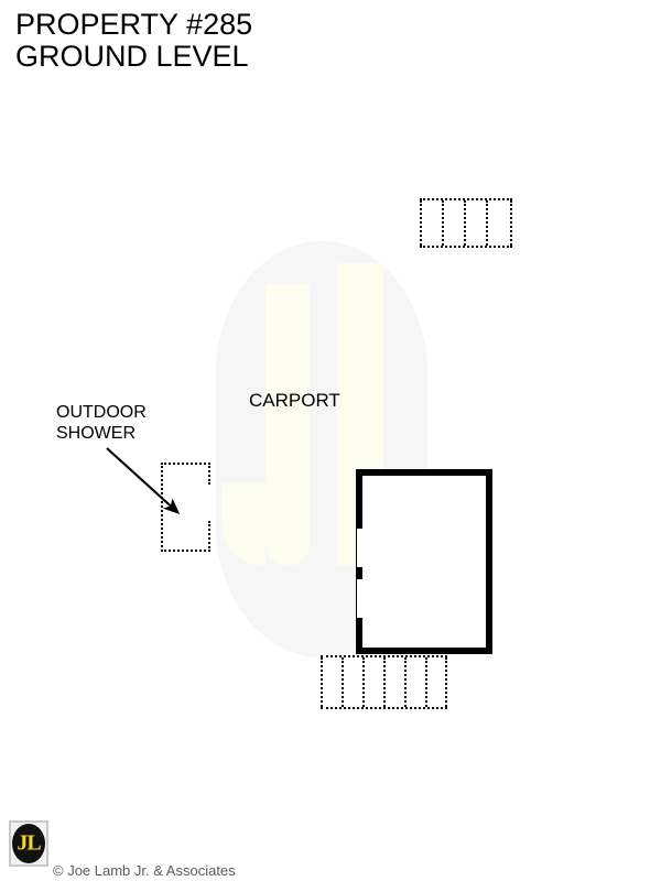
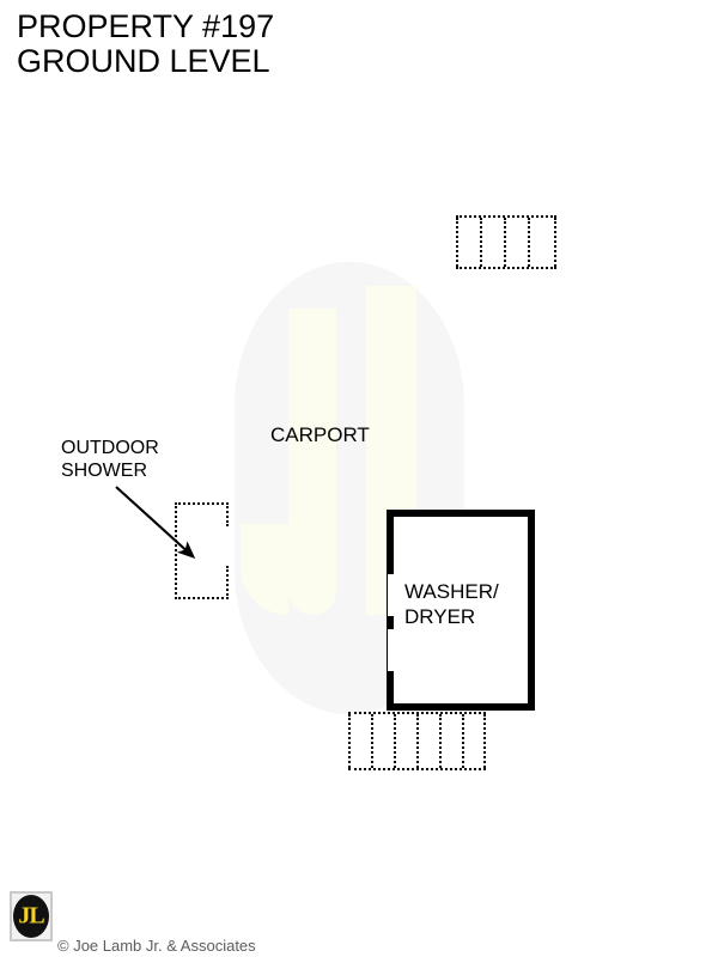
- PROPERTY #285
+ PROPERTY #197
  GROUND LEVEL
  OUTDOOR
  SHOWER
  CARPORT
+ WASHER/
+ DRYER
  JL
  © Joe Lamb Jr. & Associates
